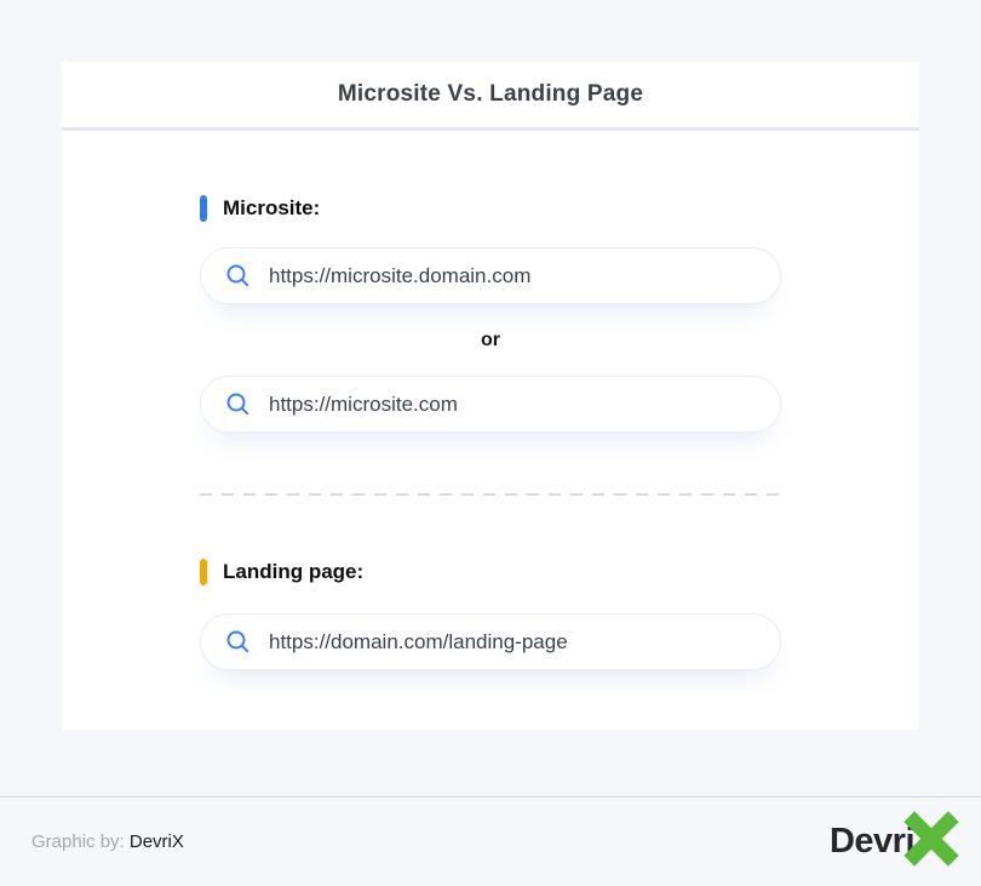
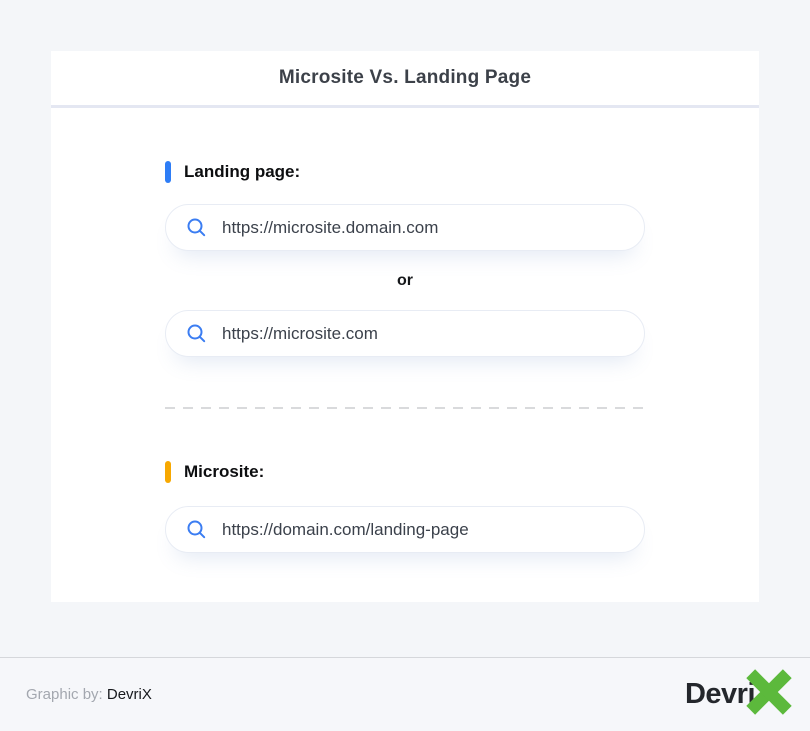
  Microsite Vs. Landing Page
- Microsite:
+ Landing page:
  https://microsite.domain.com
  or
  https://microsite.com
- Landing page:
+ Microsite:
  https://domain.com/landing-page
  Graphic by: DevriX
  Devri
